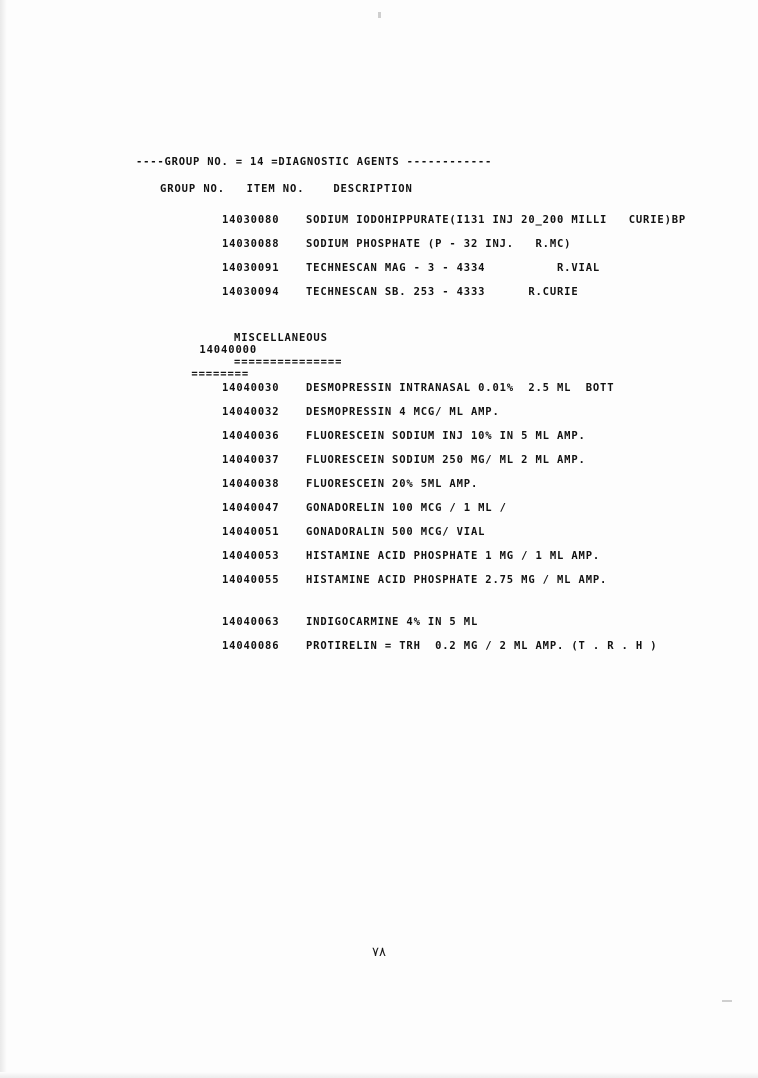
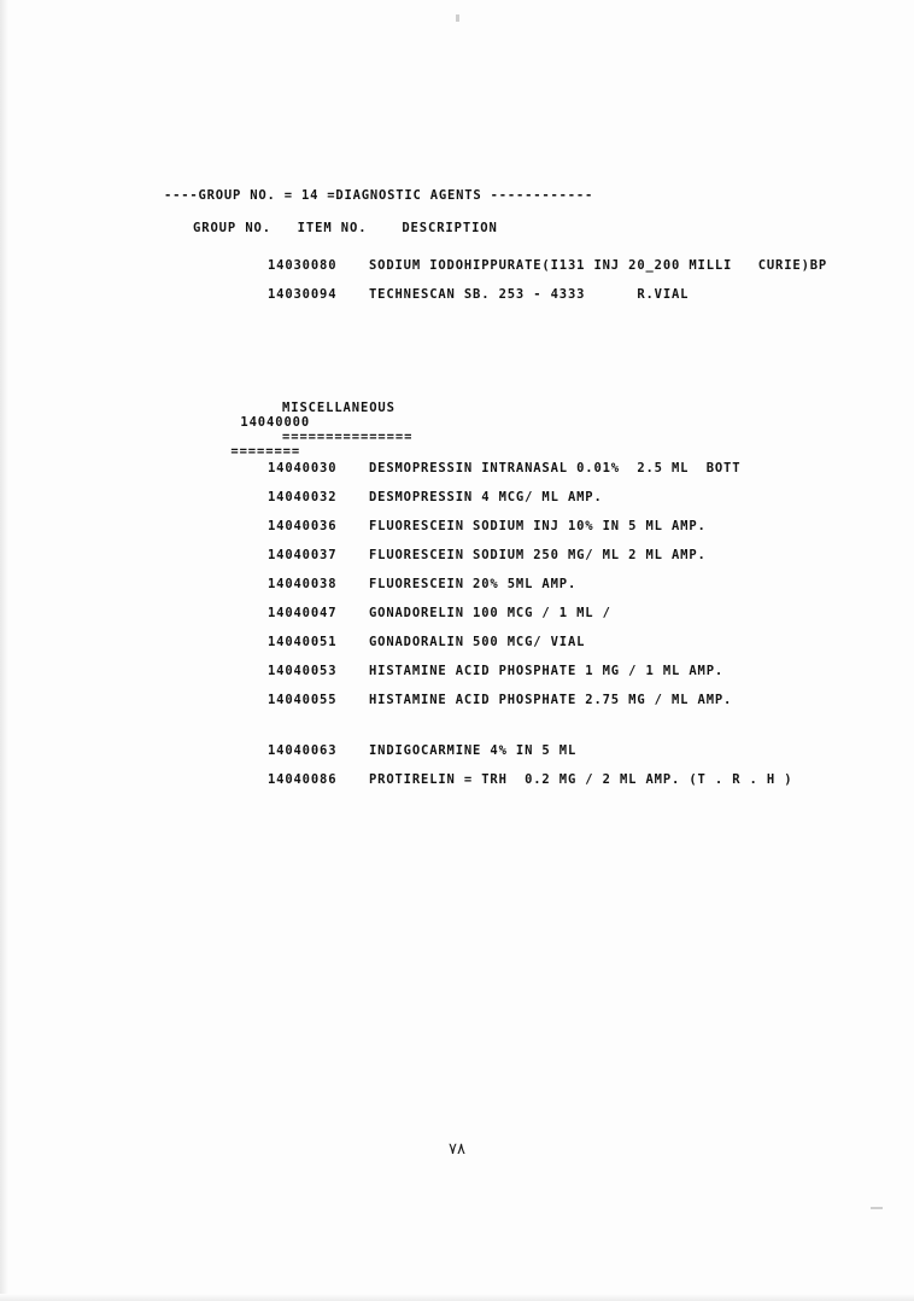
  ----GROUP NO. = 14 =DIAGNOSTIC AGENTS ------------
  GROUP NO. ITEM NO. DESCRIPTION
  14030080
  SODIUM IODOHIPPURATE(I131 INJ 20_200 MILLI CURIE)BP
- 14030088
- SODIUM PHOSPHATE (P - 32 INJ. R.MC)
- 14030091
- TECHNESCAN MAG - 3 - 4334 R.VIAL
  14030094
- TECHNESCAN SB. 253 - 4333 R.CURIE
+ TECHNESCAN SB. 253 - 4333 R.VIAL
  14040000
  MISCELLANEOUS
  ========
  ===============
  14040030
  DESMOPRESSIN INTRANASAL 0.01% 2.5 ML BOTT
  14040032
  DESMOPRESSIN 4 MCG/ ML AMP.
  14040036
  FLUORESCEIN SODIUM INJ 10% IN 5 ML AMP.
  14040037
  FLUORESCEIN SODIUM 250 MG/ ML 2 ML AMP.
  14040038
  FLUORESCEIN 20% 5ML AMP.
  14040047
  GONADORELIN 100 MCG / 1 ML /
  14040051
  GONADORALIN 500 MCG/ VIAL
  14040053
  HISTAMINE ACID PHOSPHATE 1 MG / 1 ML AMP.
  14040055
  HISTAMINE ACID PHOSPHATE 2.75 MG / ML AMP.
  14040063
  INDIGOCARMINE 4% IN 5 ML
  14040086
  PROTIRELIN = TRH 0.2 MG / 2 ML AMP. (T . R . H )
  ٧٨
